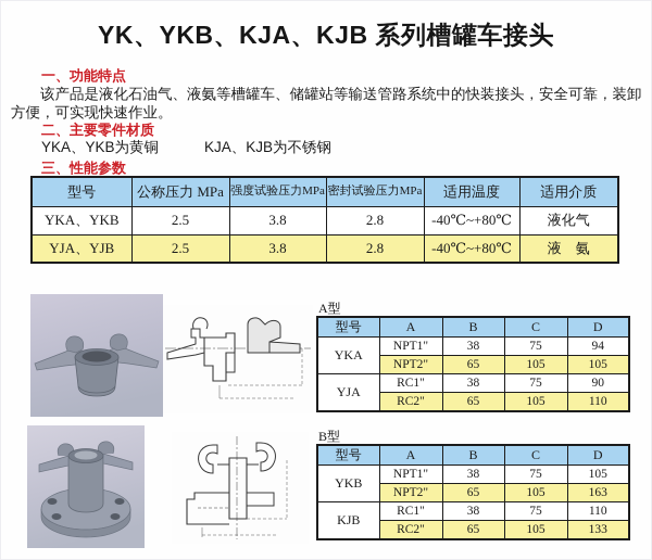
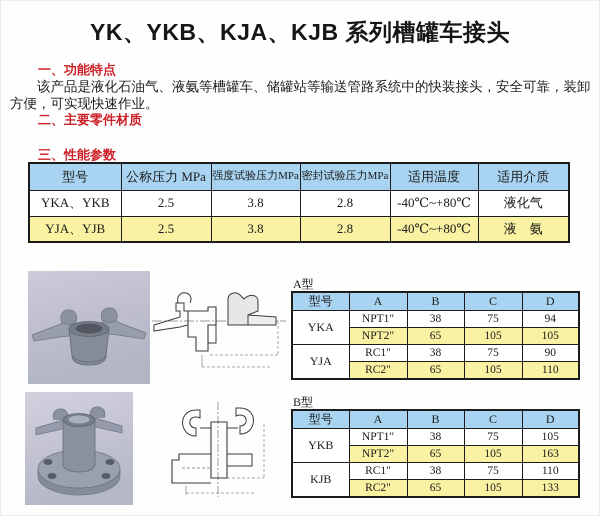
  YK、YKB、KJA、KJB 系列槽罐车接头
  一、功能特点
  该产品是液化石油气、液氨等槽罐车、储罐站等输送管路系统中的快装接头，安全可靠，装卸方便，可实现快速作业。
  二、主要零件材质
- YKA、YKB为黄铜 KJA、KJB为不锈钢
  三、性能参数
  型号	公称压力 MPa	强度试验压力MPa	密封试验压力MPa	适用温度	适用介质
  YKA、YKB	2.5	3.8	2.8	-40℃~+80℃	液化气
  YJA、YJB	2.5	3.8	2.8	-40℃~+80℃	液 氨
  A型
  型号	A	B	C	D
  YKA	NPT1"	38	75	94
  NPT2"	65	105	105
  YJA	RC1"	38	75	90
  RC2"	65	105	110
  B型
  型号	A	B	C	D
  YKB	NPT1"	38	75	105
  NPT2"	65	105	163
  KJB	RC1"	38	75	110
  RC2"	65	105	133
